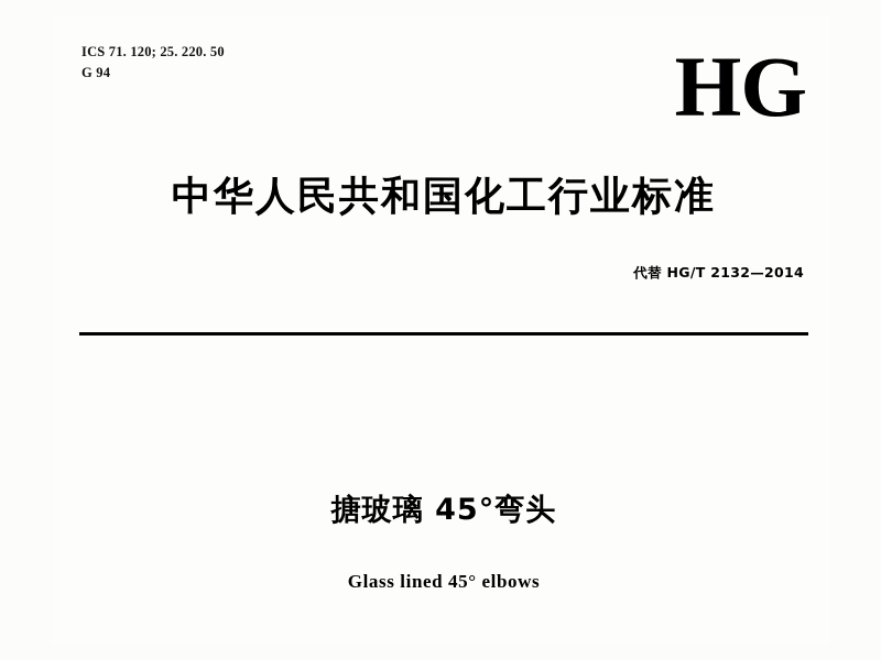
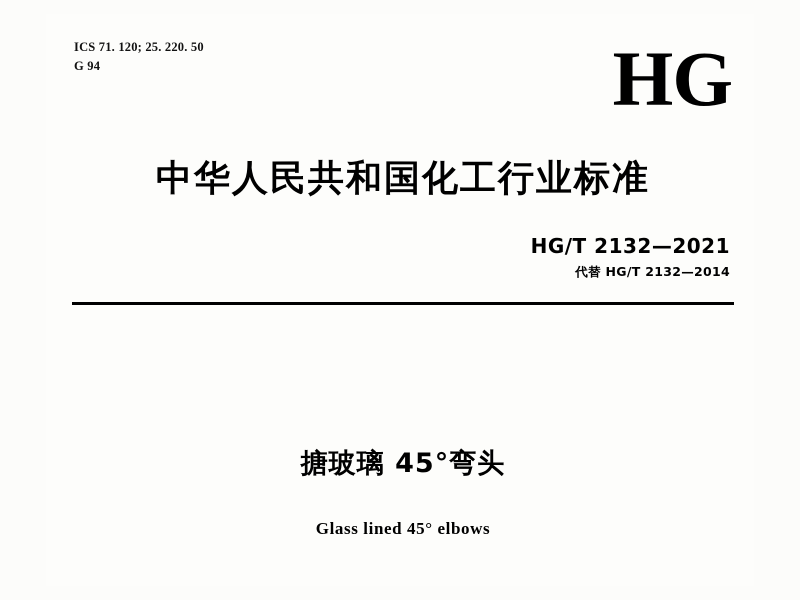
  ICS 71. 120; 25. 220. 50
  G 94
  HG
  中华人民共和国化工行业标准
+ HG/T 2132—2021
  代替 HG/T 2132—2014
  搪玻璃 45°弯头
  Glass lined 45° elbows
